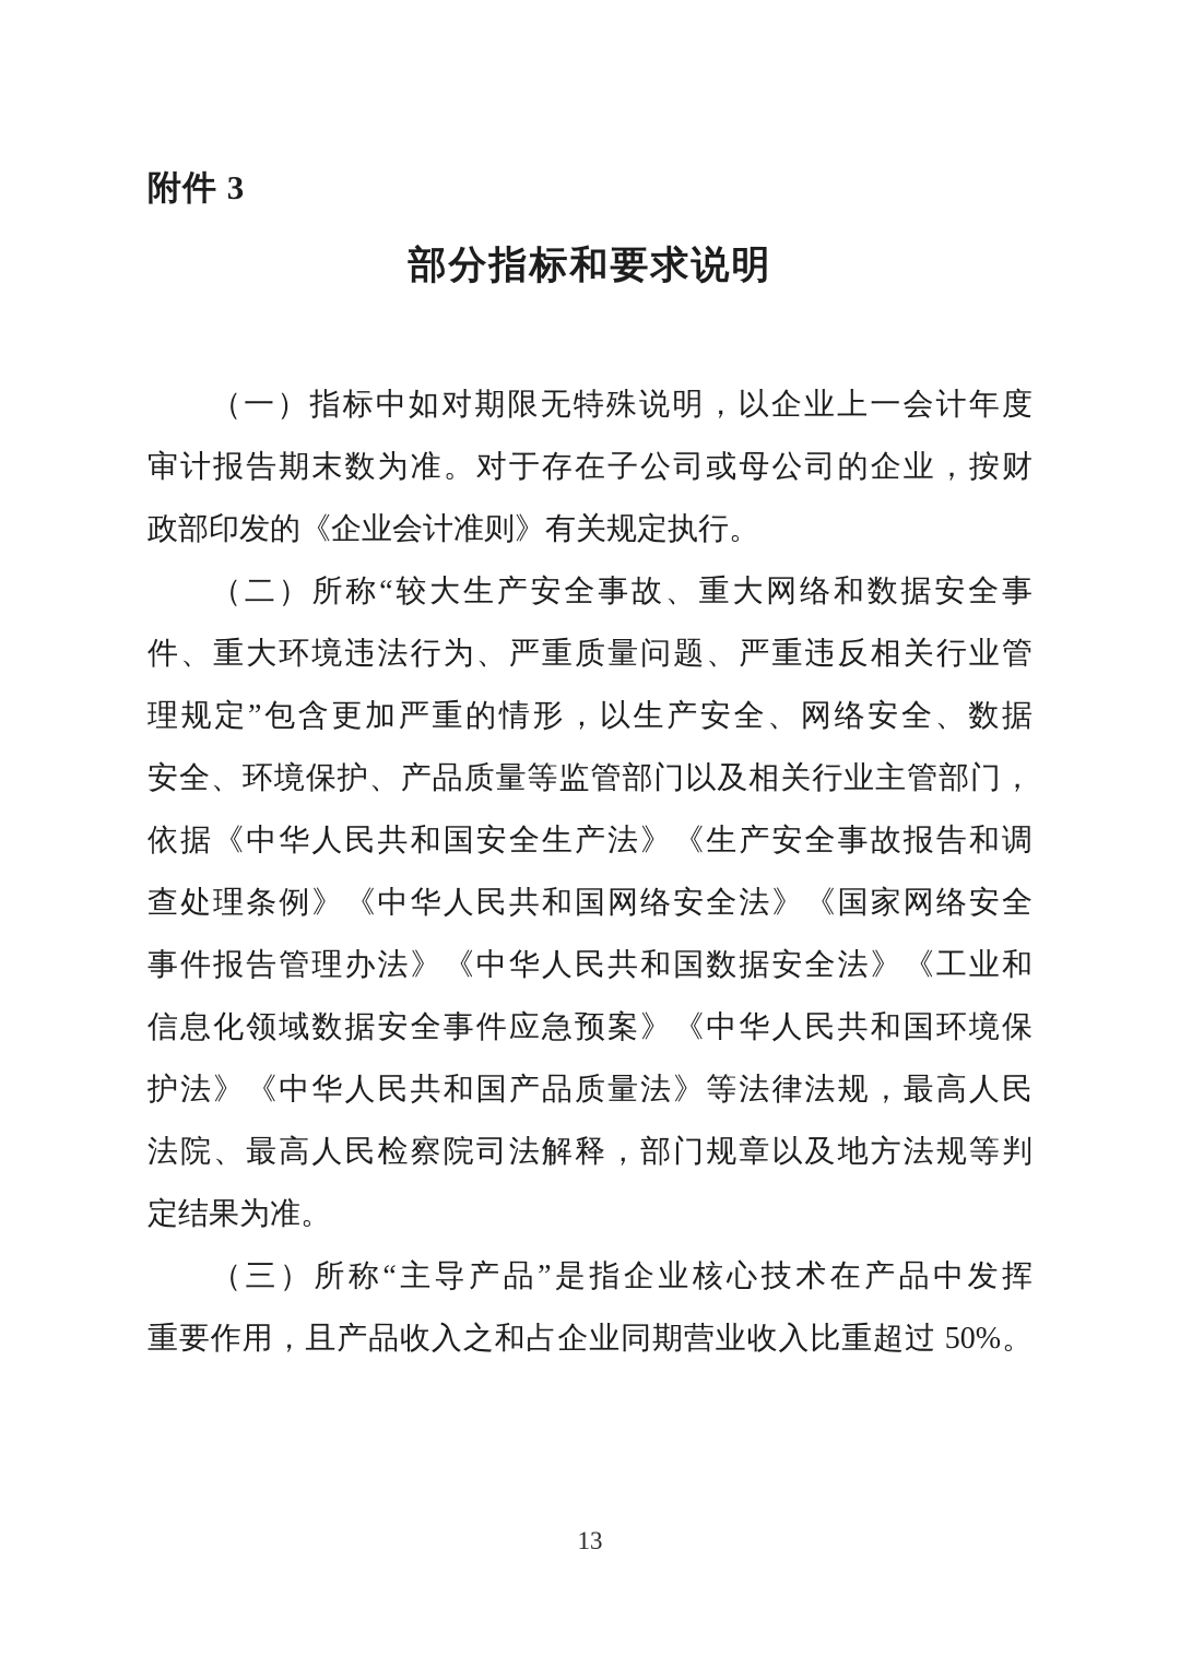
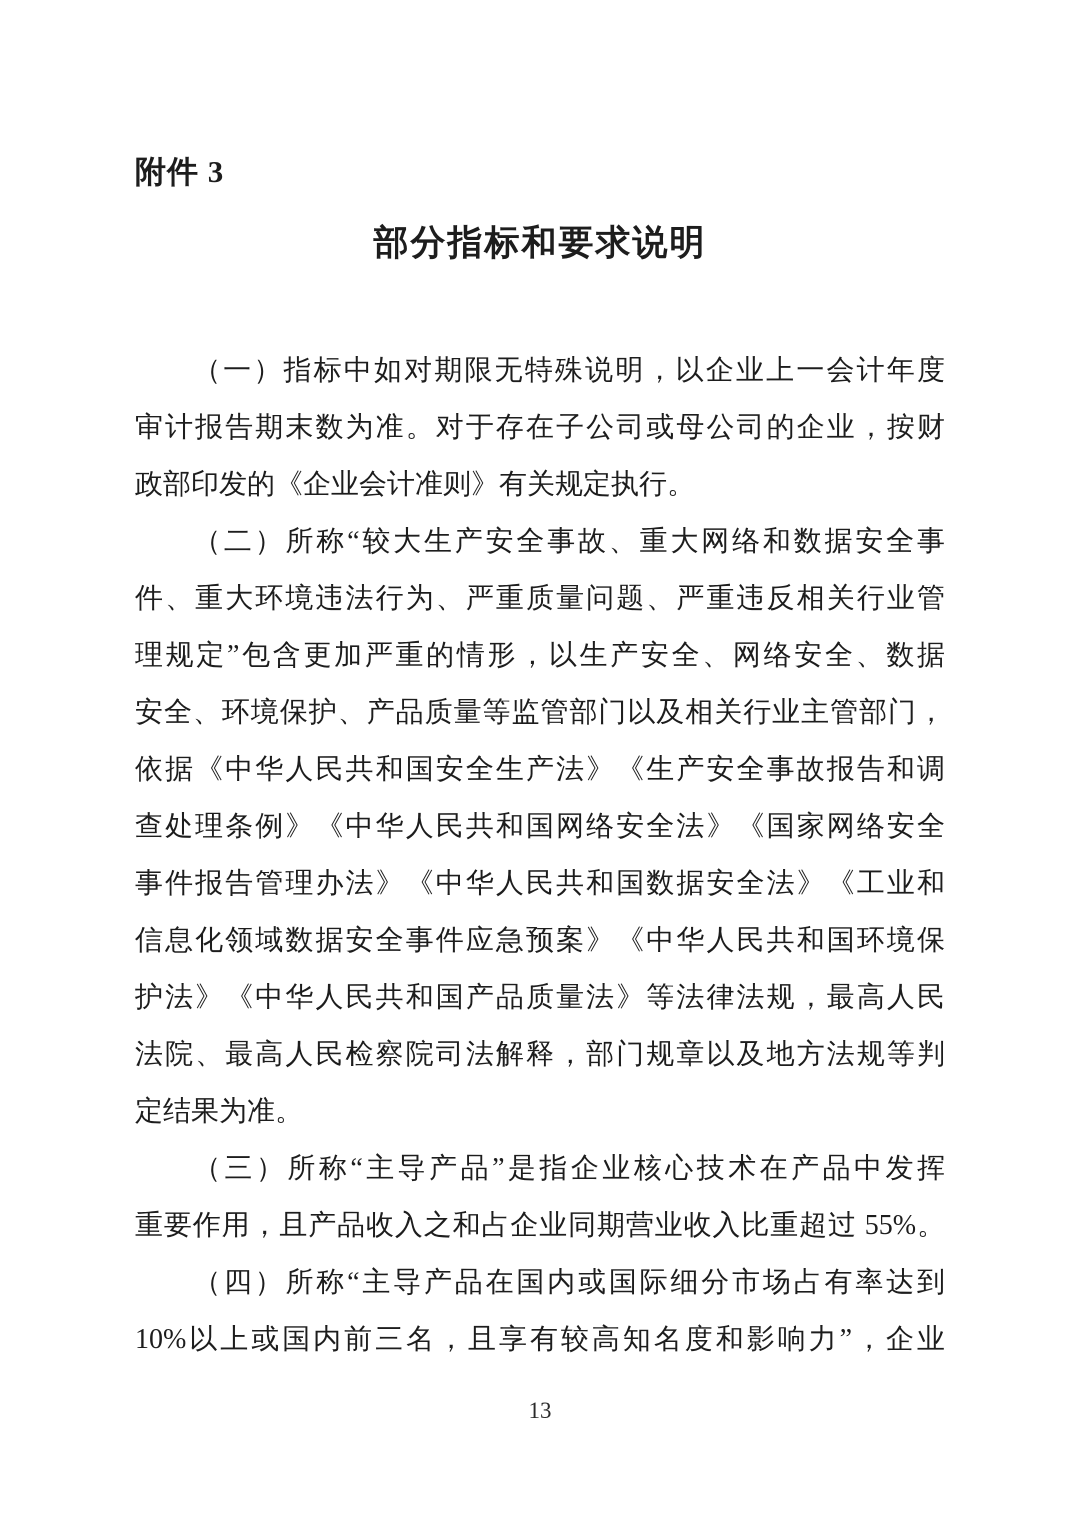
  附件 3
  部分指标和要求说明
  （一）指标中如对期限无特殊说明，以企业上一会计年度
  审计报告期末数为准。对于存在子公司或母公司的企业，按财
  政部印发的《企业会计准则》有关规定执行。
  （二）所称“较大生产安全事故、重大网络和数据安全事
  件、重大环境违法行为、严重质量问题、严重违反相关行业管
  理规定”包含更加严重的情形，以生产安全、网络安全、数据
  安全、环境保护、产品质量等监管部门以及相关行业主管部门，
  依据《中华人民共和国安全生产法》《生产安全事故报告和调
  查处理条例》《中华人民共和国网络安全法》《国家网络安全
  事件报告管理办法》《中华人民共和国数据安全法》《工业和
  信息化领域数据安全事件应急预案》《中华人民共和国环境保
  护法》《中华人民共和国产品质量法》等法律法规，最高人民
  法院、最高人民检察院司法解释，部门规章以及地方法规等判
  定结果为准。
  （三）所称“主导产品”是指企业核心技术在产品中发挥
- 重要作用，且产品收入之和占企业同期营业收入比重超过 50%。
+ 重要作用，且产品收入之和占企业同期营业收入比重超过 55%。
+ （四）所称“主导产品在国内或国际细分市场占有率达到
+ 10%以上或国内前三名，且享有较高知名度和影响力”，企业
  13
